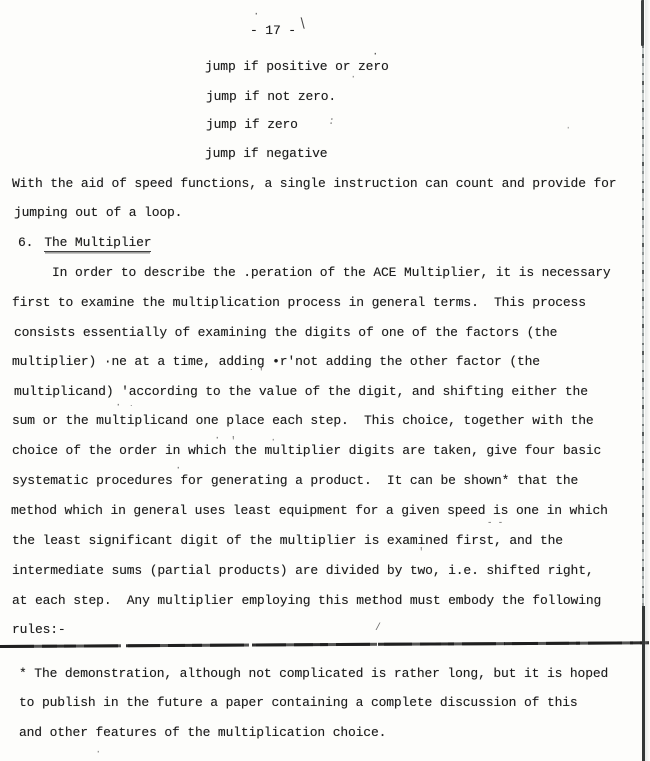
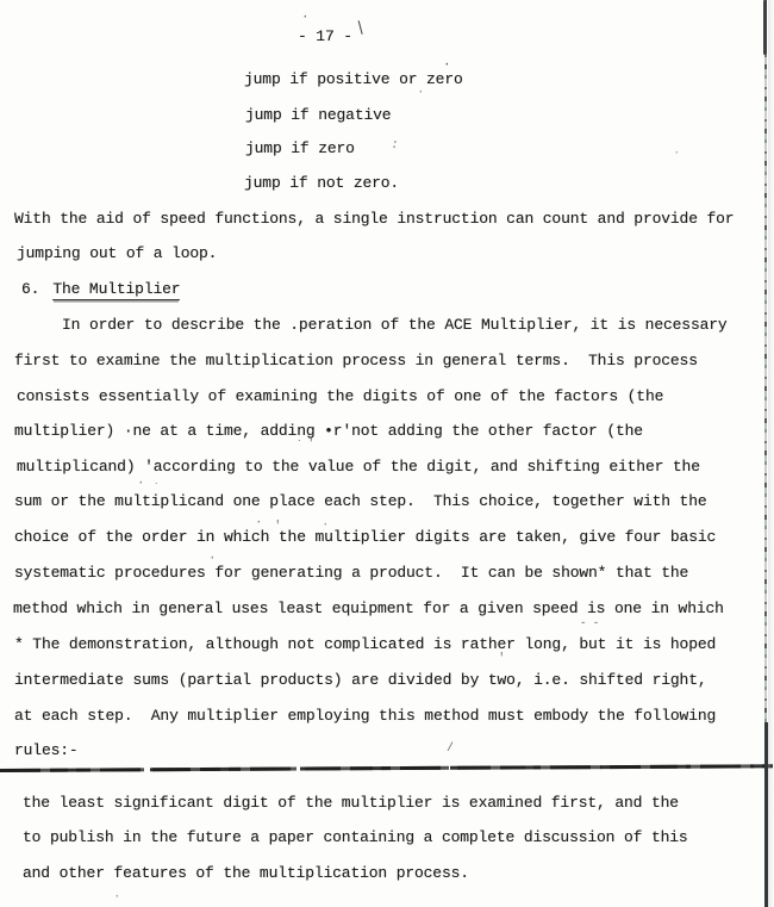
  - 17 -
  jump if positive or zero
- jump if not zero.
+ jump if negative
  jump if zero
- jump if negative
+ jump if not zero.
  With the aid of speed functions, a single instruction can count and provide for
  jumping out of a loop.
  6. The Multiplier
  In order to describe the .peration of the ACE Multiplier, it is necessary
  first to examine the multiplication process in general terms. This process
  consists essentially of examining the digits of one of the factors (the
  multiplier) ·ne at a time, adding •r'not adding the other factor (the
  multiplicand) 'according to the value of the digit, and shifting either the
  sum or the multiplicand one place each step. This choice, together with the
  choice of the order in which the multiplier digits are taken, give four basic
  systematic procedures for generating a product. It can be shown* that the
  method which in general uses least equipment for a given speed is one in which
- the least significant digit of the multiplier is examined first, and the
+ * The demonstration, although not complicated is rather long, but it is hoped
  intermediate sums (partial products) are divided by two, i.e. shifted right,
  at each step. Any multiplier employing this method must embody the following
  rules:-
- * The demonstration, although not complicated is rather long, but it is hoped
+ the least significant digit of the multiplier is examined first, and the
  to publish in the future a paper containing a complete discussion of this
- and other features of the multiplication choice.
+ and other features of the multiplication process.
  ·
  ·
  ·
  ·
  ˙
  '
  ·
  ˙
  ·
  '
  ·
  ·
  - -
  '
  '
  /
  ·
